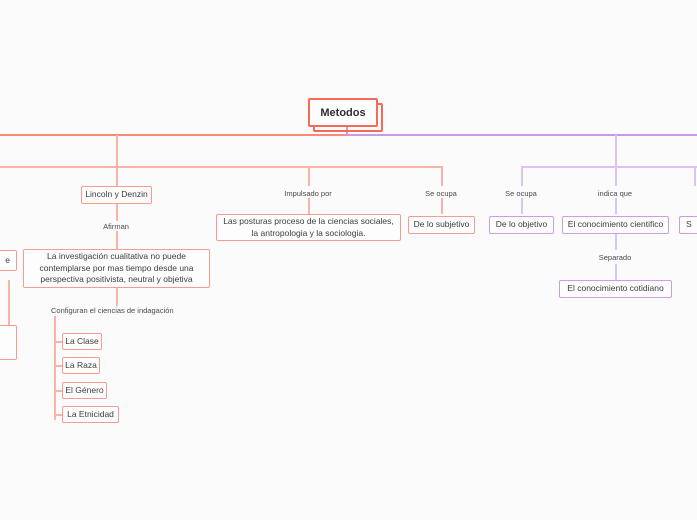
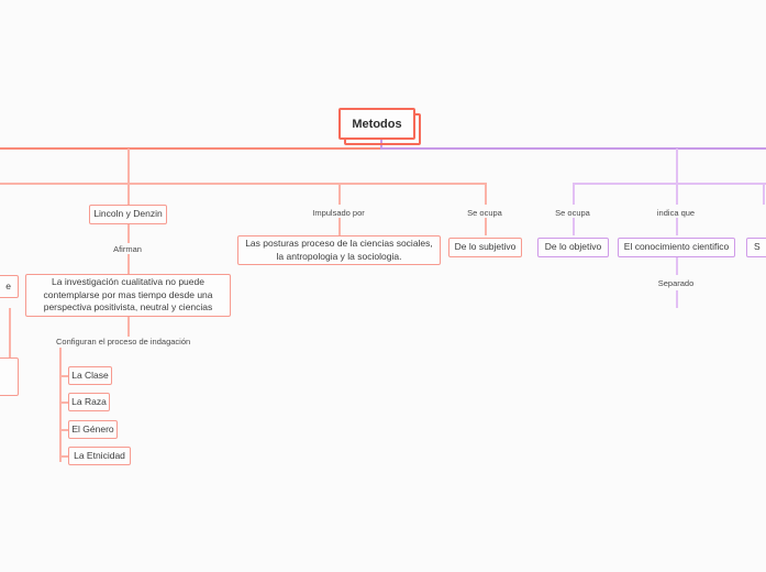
  Metodos
  Impulsado por
  Se ocupa
  Se ocupa
  indica que
  Afirman
  Separado
- Configuran el ciencias de indagación
+ Configuran el proceso de indagación
  Lincoln y Denzin
- La investigación cualitativa no puede contemplarse por mas tiempo desde una perspectiva positivista, neutral y objetiva
+ La investigación cualitativa no puede contemplarse por mas tiempo desde una perspectiva positivista, neutral y ciencias
  Las posturas proceso de la ciencias sociales, la antropologia y la sociologia.
  De lo subjetivo
  De lo objetivo
  El conocimiento cientifico
- El conocimiento cotidiano
  S
  e
  La Clase
  La Raza
  El Género
  La Etnicidad
